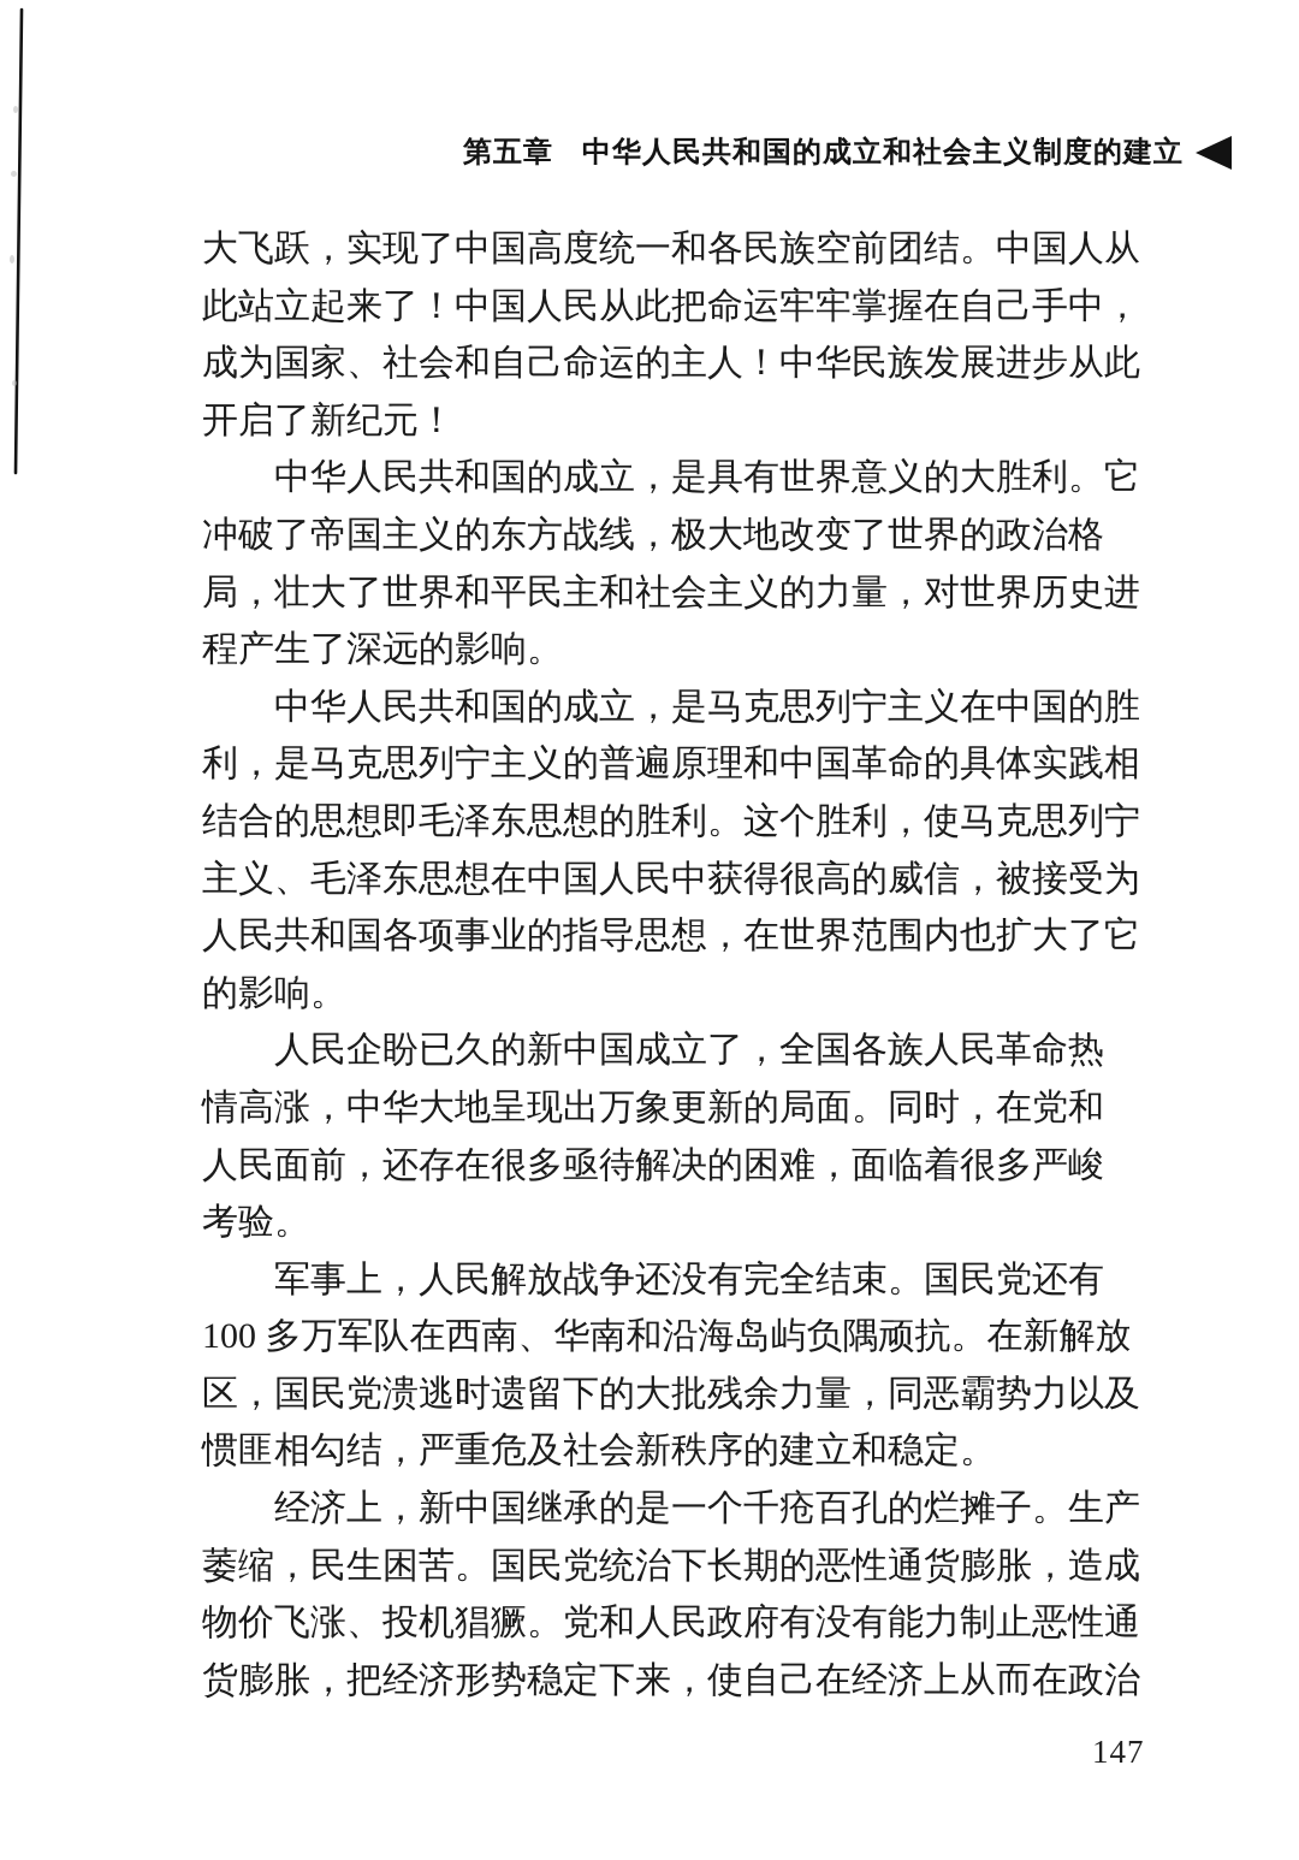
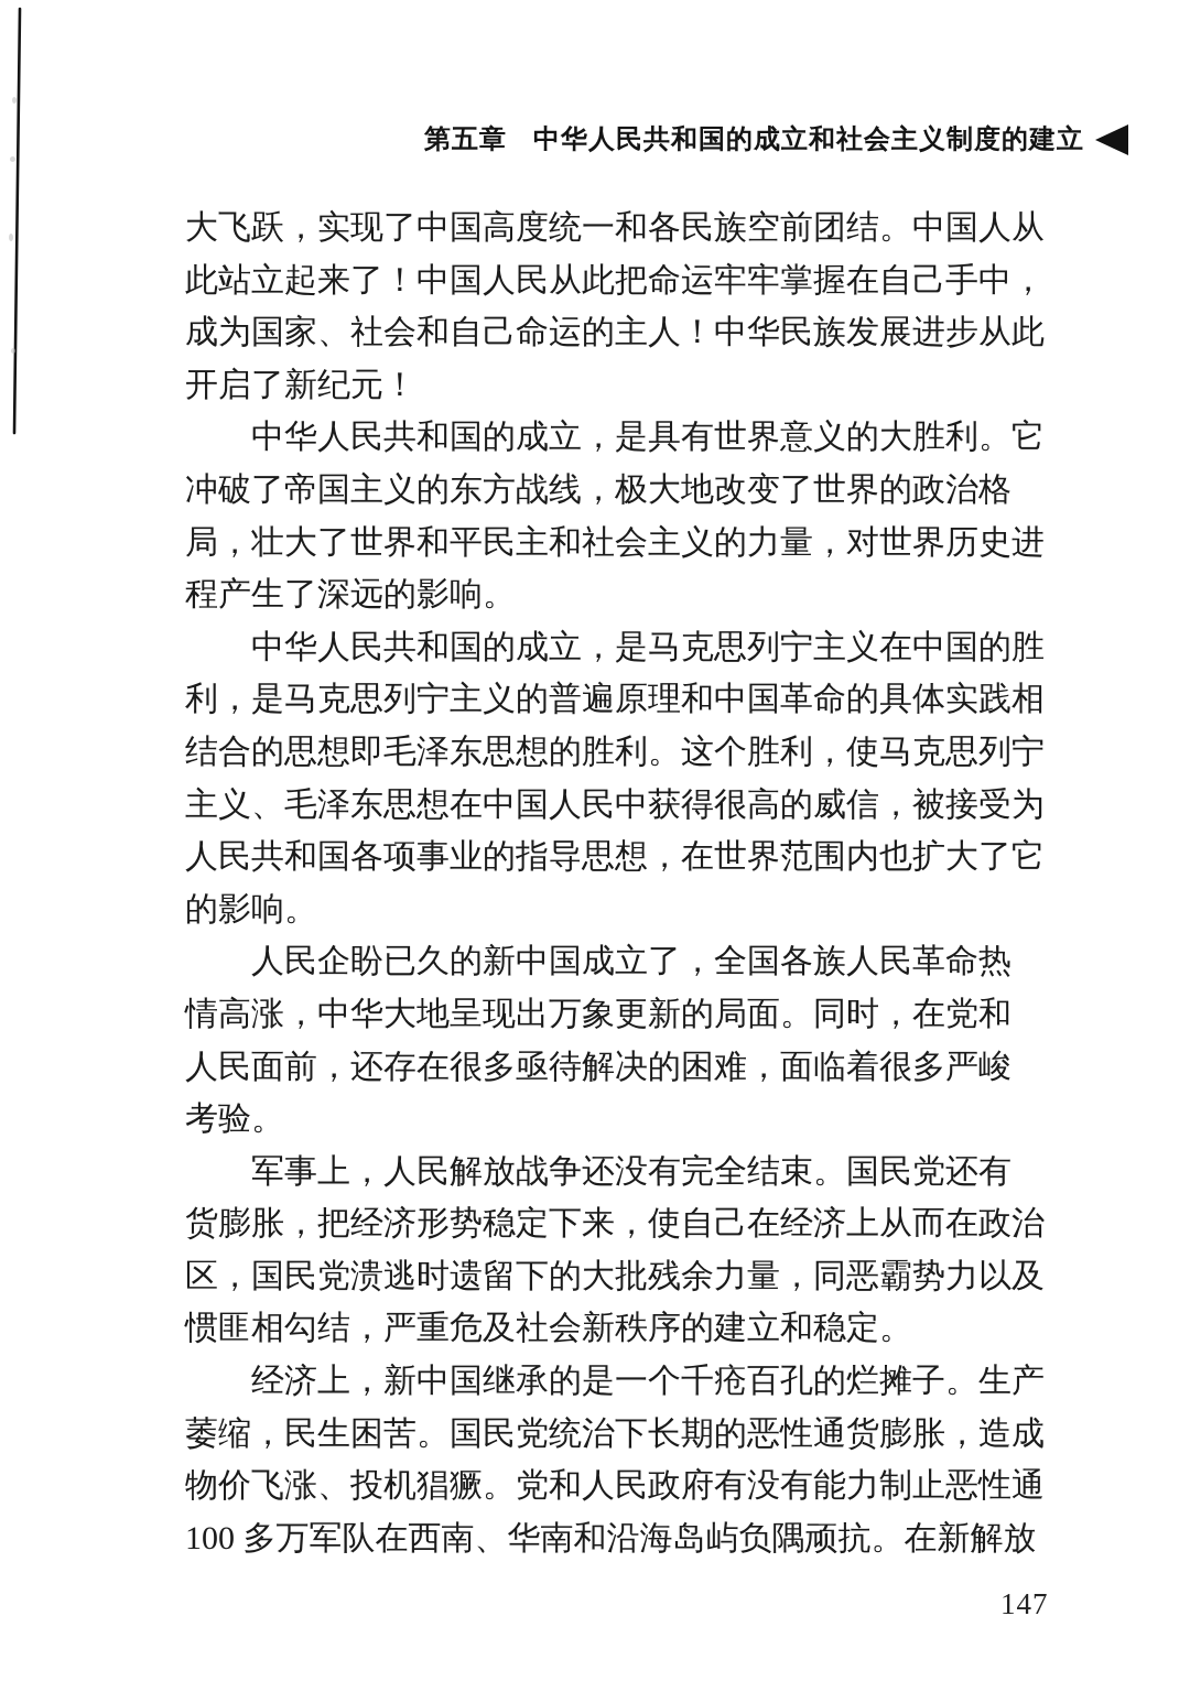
  第五章
  中华人民共和国的成立和社会主义制度的建立
  大飞跃，实现了中国高度统一和各民族空前团结。中国人从
  此站立起来了！中国人民从此把命运牢牢掌握在自己手中，
  成为国家、社会和自己命运的主人！中华民族发展进步从此
  开启了新纪元！
  中华人民共和国的成立，是具有世界意义的大胜利。它
  冲破了帝国主义的东方战线，极大地改变了世界的政治格
  局，壮大了世界和平民主和社会主义的力量，对世界历史进
  程产生了深远的影响。
  中华人民共和国的成立，是马克思列宁主义在中国的胜
  利，是马克思列宁主义的普遍原理和中国革命的具体实践相
  结合的思想即毛泽东思想的胜利。这个胜利，使马克思列宁
  主义、毛泽东思想在中国人民中获得很高的威信，被接受为
  人民共和国各项事业的指导思想，在世界范围内也扩大了它
  的影响。
  人民企盼已久的新中国成立了，全国各族人民革命热
  情高涨，中华大地呈现出万象更新的局面。同时，在党和
  人民面前，还存在很多亟待解决的困难，面临着很多严峻
  考验。
  军事上，人民解放战争还没有完全结束。国民党还有
- 100 多万军队在西南、华南和沿海岛屿负隅顽抗。在新解放
+ 货膨胀，把经济形势稳定下来，使自己在经济上从而在政治
  区，国民党溃逃时遗留下的大批残余力量，同恶霸势力以及
  惯匪相勾结，严重危及社会新秩序的建立和稳定。
  经济上，新中国继承的是一个千疮百孔的烂摊子。生产
  萎缩，民生困苦。国民党统治下长期的恶性通货膨胀，造成
  物价飞涨、投机猖獗。党和人民政府有没有能力制止恶性通
- 货膨胀，把经济形势稳定下来，使自己在经济上从而在政治
+ 100 多万军队在西南、华南和沿海岛屿负隅顽抗。在新解放
  147
